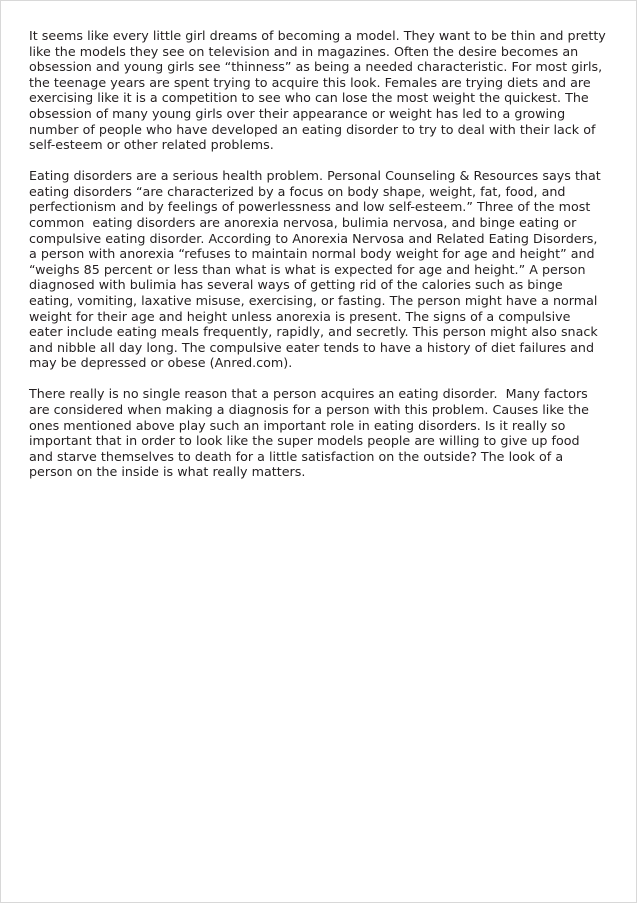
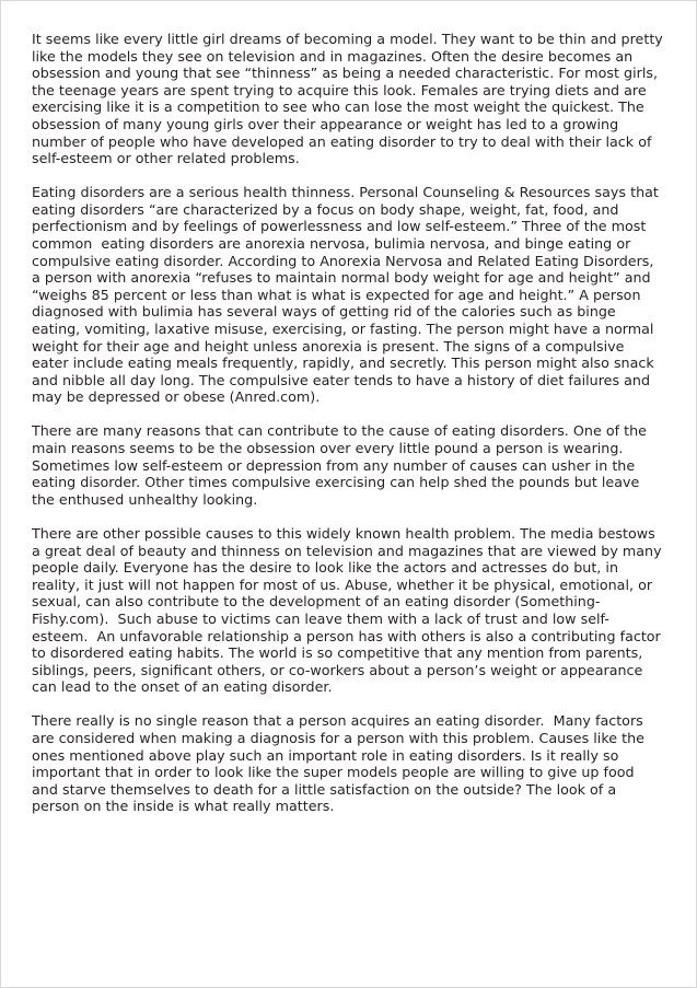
- It seems like every little girl dreams of becoming a model. They want to be thin and pretty like the models they see on television and in magazines. Often the desire becomes an obsession and young girls see “thinness” as being a needed characteristic. For most girls, the teenage years are spent trying to acquire this look. Females are trying diets and are exercising like it is a competition to see who can lose the most weight the quickest. The obsession of many young girls over their appearance or weight has led to a growing number of people who have developed an eating disorder to try to deal with their lack of self-esteem or other related problems.
+ It seems like every little girl dreams of becoming a model. They want to be thin and pretty like the models they see on television and in magazines. Often the desire becomes an obsession and young that see “thinness” as being a needed characteristic. For most girls, the teenage years are spent trying to acquire this look. Females are trying diets and are exercising like it is a competition to see who can lose the most weight the quickest. The obsession of many young girls over their appearance or weight has led to a growing number of people who have developed an eating disorder to try to deal with their lack of self-esteem or other related problems.
- Eating disorders are a serious health problem. Personal Counseling & Resources says that eating disorders “are characterized by a focus on body shape, weight, fat, food, and perfectionism and by feelings of powerlessness and low self-esteem.” Three of the most common eating disorders are anorexia nervosa, bulimia nervosa, and binge eating or compulsive eating disorder. According to Anorexia Nervosa and Related Eating Disorders, a person with anorexia “refuses to maintain normal body weight for age and height” and “weighs 85 percent or less than what is what is expected for age and height.” A person diagnosed with bulimia has several ways of getting rid of the calories such as binge eating, vomiting, laxative misuse, exercising, or fasting. The person might have a normal weight for their age and height unless anorexia is present. The signs of a compulsive eater include eating meals frequently, rapidly, and secretly. This person might also snack and nibble all day long. The compulsive eater tends to have a history of diet failures and may be depressed or obese (Anred.com).
+ Eating disorders are a serious health thinness. Personal Counseling & Resources says that eating disorders “are characterized by a focus on body shape, weight, fat, food, and perfectionism and by feelings of powerlessness and low self-esteem.” Three of the most common eating disorders are anorexia nervosa, bulimia nervosa, and binge eating or compulsive eating disorder. According to Anorexia Nervosa and Related Eating Disorders, a person with anorexia “refuses to maintain normal body weight for age and height” and “weighs 85 percent or less than what is what is expected for age and height.” A person diagnosed with bulimia has several ways of getting rid of the calories such as binge eating, vomiting, laxative misuse, exercising, or fasting. The person might have a normal weight for their age and height unless anorexia is present. The signs of a compulsive eater include eating meals frequently, rapidly, and secretly. This person might also snack and nibble all day long. The compulsive eater tends to have a history of diet failures and may be depressed or obese (Anred.com).
+ There are many reasons that can contribute to the cause of eating disorders. One of the main reasons seems to be the obsession over every little pound a person is wearing. Sometimes low self-esteem or depression from any number of causes can usher in the eating disorder. Other times compulsive exercising can help shed the pounds but leave the enthused unhealthy looking.
+ There are other possible causes to this widely known health problem. The media bestows a great deal of beauty and thinness on television and magazines that are viewed by many people daily. Everyone has the desire to look like the actors and actresses do but, in reality, it just will not happen for most of us. Abuse, whether it be physical, emotional, or sexual, can also contribute to the development of an eating disorder (Something-Fishy.com). Such abuse to victims can leave them with a lack of trust and low self-esteem. An unfavorable relationship a person has with others is also a contributing factor to disordered eating habits. The world is so competitive that any mention from parents, siblings, peers, significant others, or co-workers about a person’s weight or appearance can lead to the onset of an eating disorder.
  There really is no single reason that a person acquires an eating disorder. Many factors are considered when making a diagnosis for a person with this problem. Causes like the ones mentioned above play such an important role in eating disorders. Is it really so important that in order to look like the super models people are willing to give up food and starve themselves to death for a little satisfaction on the outside? The look of a person on the inside is what really matters.
